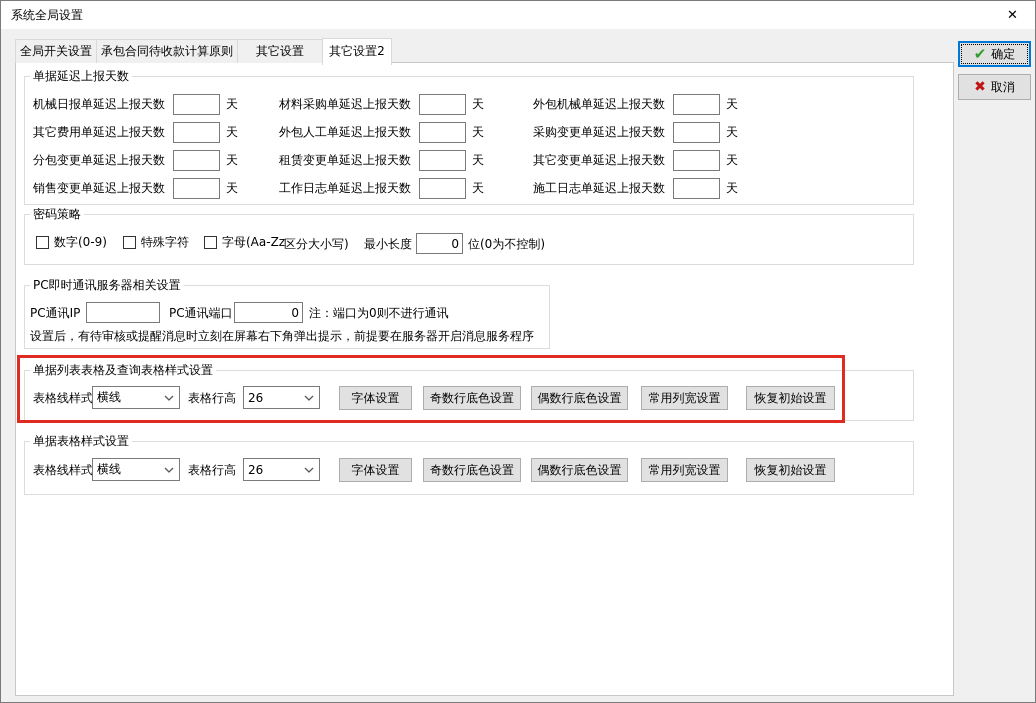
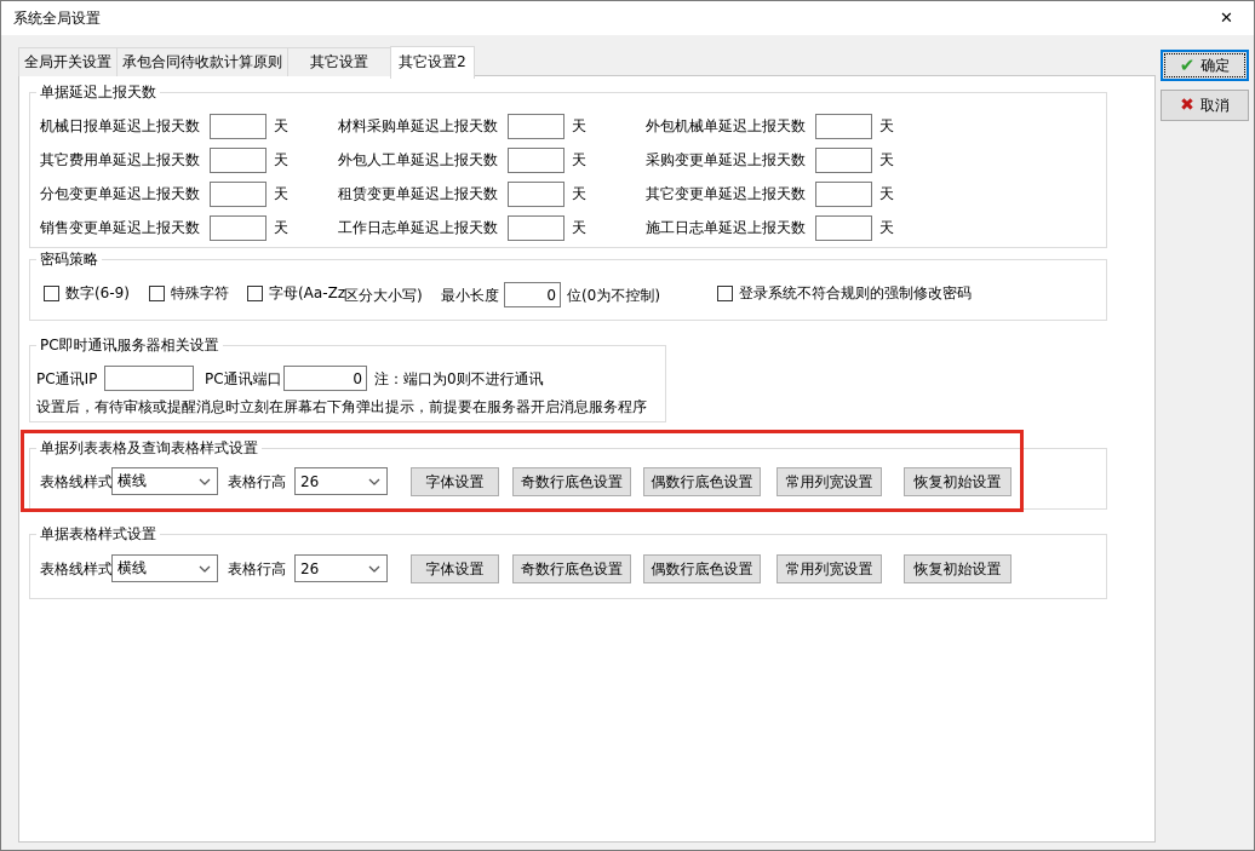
  系统全局设置
  ✕
  全局开关设置
  承包合同待收款计算原则
  其它设置
  其它设置2
  ✔
  确定
  ✖
  取消
  单据延迟上报天数
  机械日报单延迟上报天数
  天
  材料采购单延迟上报天数
  天
  外包机械单延迟上报天数
  天
  其它费用单延迟上报天数
  天
  外包人工单延迟上报天数
  天
  采购变更单延迟上报天数
  天
  分包变更单延迟上报天数
  天
  租赁变更单延迟上报天数
  天
  其它变更单延迟上报天数
  天
  销售变更单延迟上报天数
  天
  工作日志单延迟上报天数
  天
  施工日志单延迟上报天数
  天
  密码策略
- 数字(0-9)
+ 数字(6-9)
  特殊字符
  字母(Aa-Zz
  区分大小写)
  最小长度
  0
  位(0为不控制)
+ 登录系统不符合规则的强制修改密码
  PC即时通讯服务器相关设置
  PC通讯IP
  PC通讯端口
  0
  注：端口为0则不进行通讯
  设置后，有待审核或提醒消息时立刻在屏幕右下角弹出提示，前提要在服务器开启消息服务程序
  单据列表表格及查询表格样式设置
  表格线样式
  横线
  表格行高
  26
  字体设置
  奇数行底色设置
  偶数行底色设置
  常用列宽设置
  恢复初始设置
  单据表格样式设置
  表格线样式
  横线
  表格行高
  26
  字体设置
  奇数行底色设置
  偶数行底色设置
  常用列宽设置
  恢复初始设置
